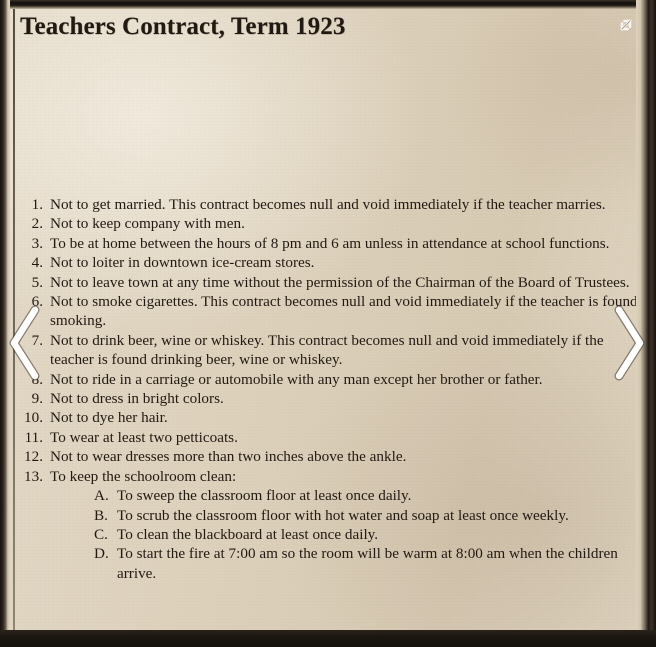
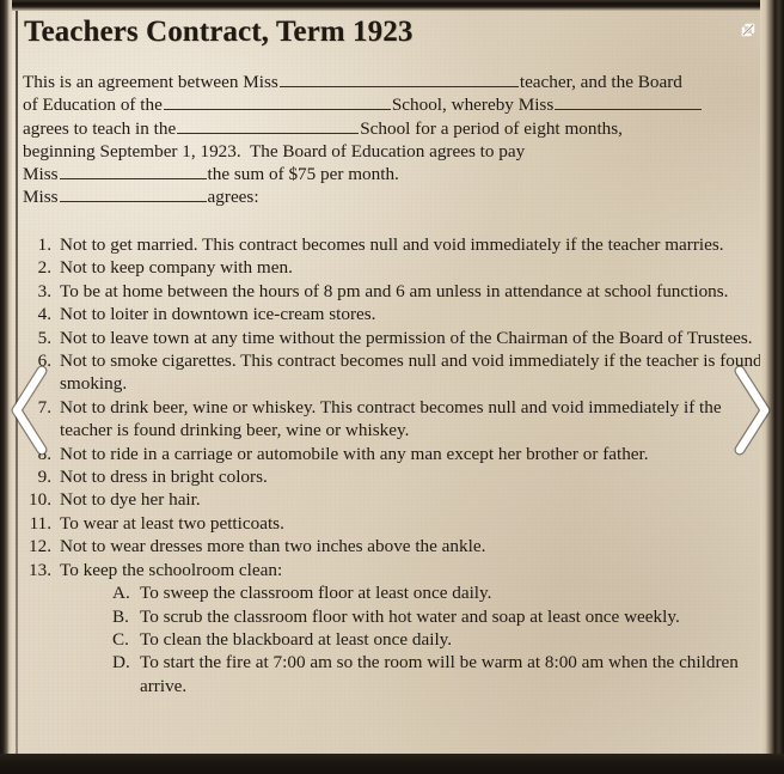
  Teachers Contract, Term 1923
+ This is an agreement between Miss teacher, and the Board of Education of the School, whereby Miss agrees to teach in the School for a period of eight months, beginning September 1, 1923. The Board of Education agrees to pay Miss the sum of $75 per month. Miss agrees:
  1.
  Not to get married. This contract becomes null and void immediately if the teacher marries.
  2.
  Not to keep company with men.
  3.
  To be at home between the hours of 8 pm and 6 am unless in attendance at school functions.
  4.
  Not to loiter in downtown ice-cream stores.
  5.
  Not to leave town at any time without the permission of the Chairman of the Board of Trustees.
  6.
  Not to smoke cigarettes. This contract becomes null and void immediately if the teacher is found smoking.
  7.
  Not to drink beer, wine or whiskey. This contract becomes null and void immediately if the teacher is found drinking beer, wine or whiskey.
  Not to ride in a carriage or automobile with any man except her brother or father.
  9.
  Not to dress in bright colors.
  10.
  Not to dye her hair.
  11.
  To wear at least two petticoats.
  12.
  Not to wear dresses more than two inches above the ankle.
  13.
  To keep the schoolroom clean:
  A.
  To sweep the classroom floor at least once daily.
  B.
  To scrub the classroom floor with hot water and soap at least once weekly.
  C.
  To clean the blackboard at least once daily.
  D.
  To start the fire at 7:00 am so the room will be warm at 8:00 am when the children arrive.
